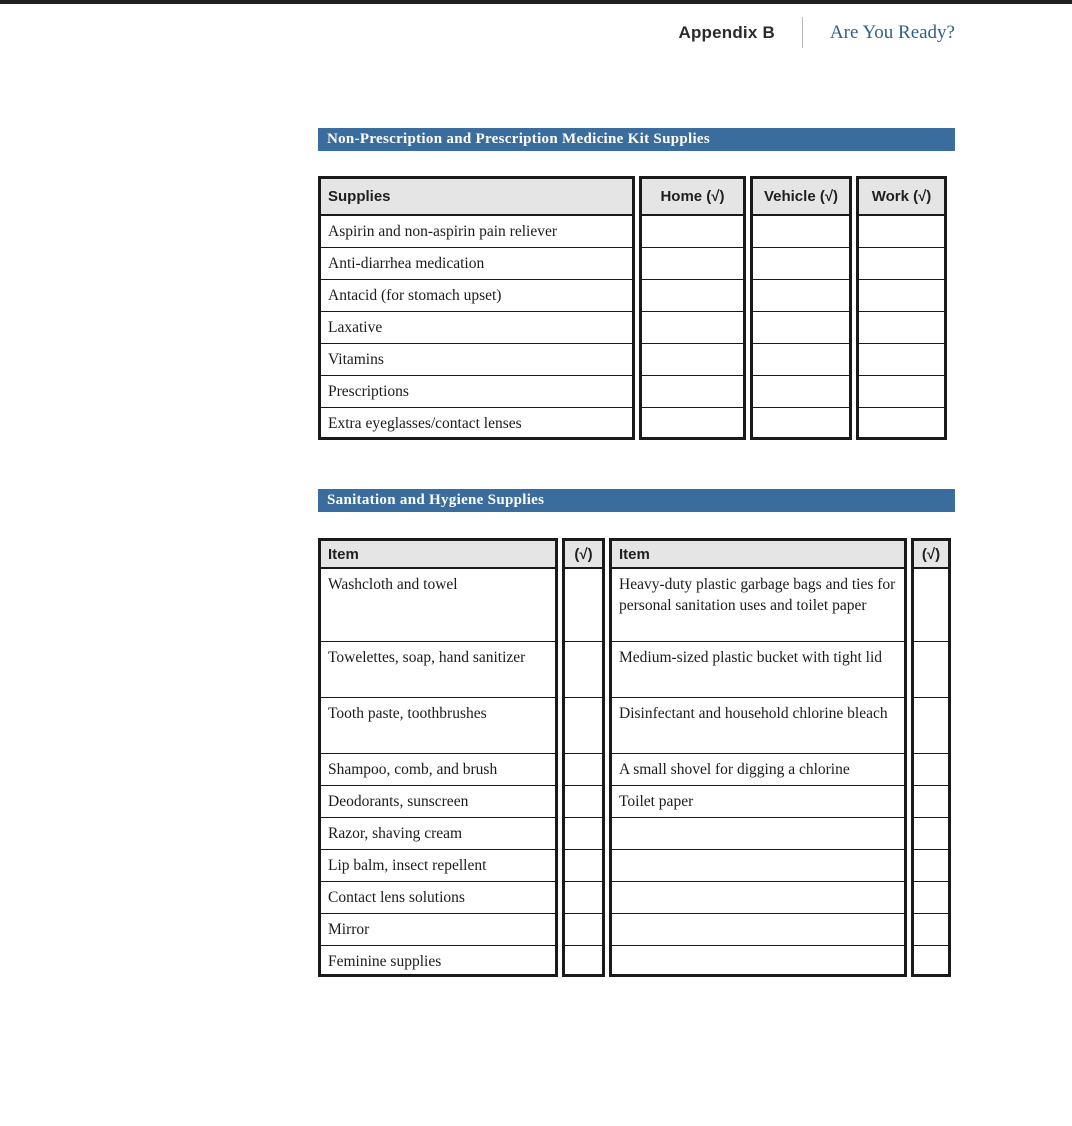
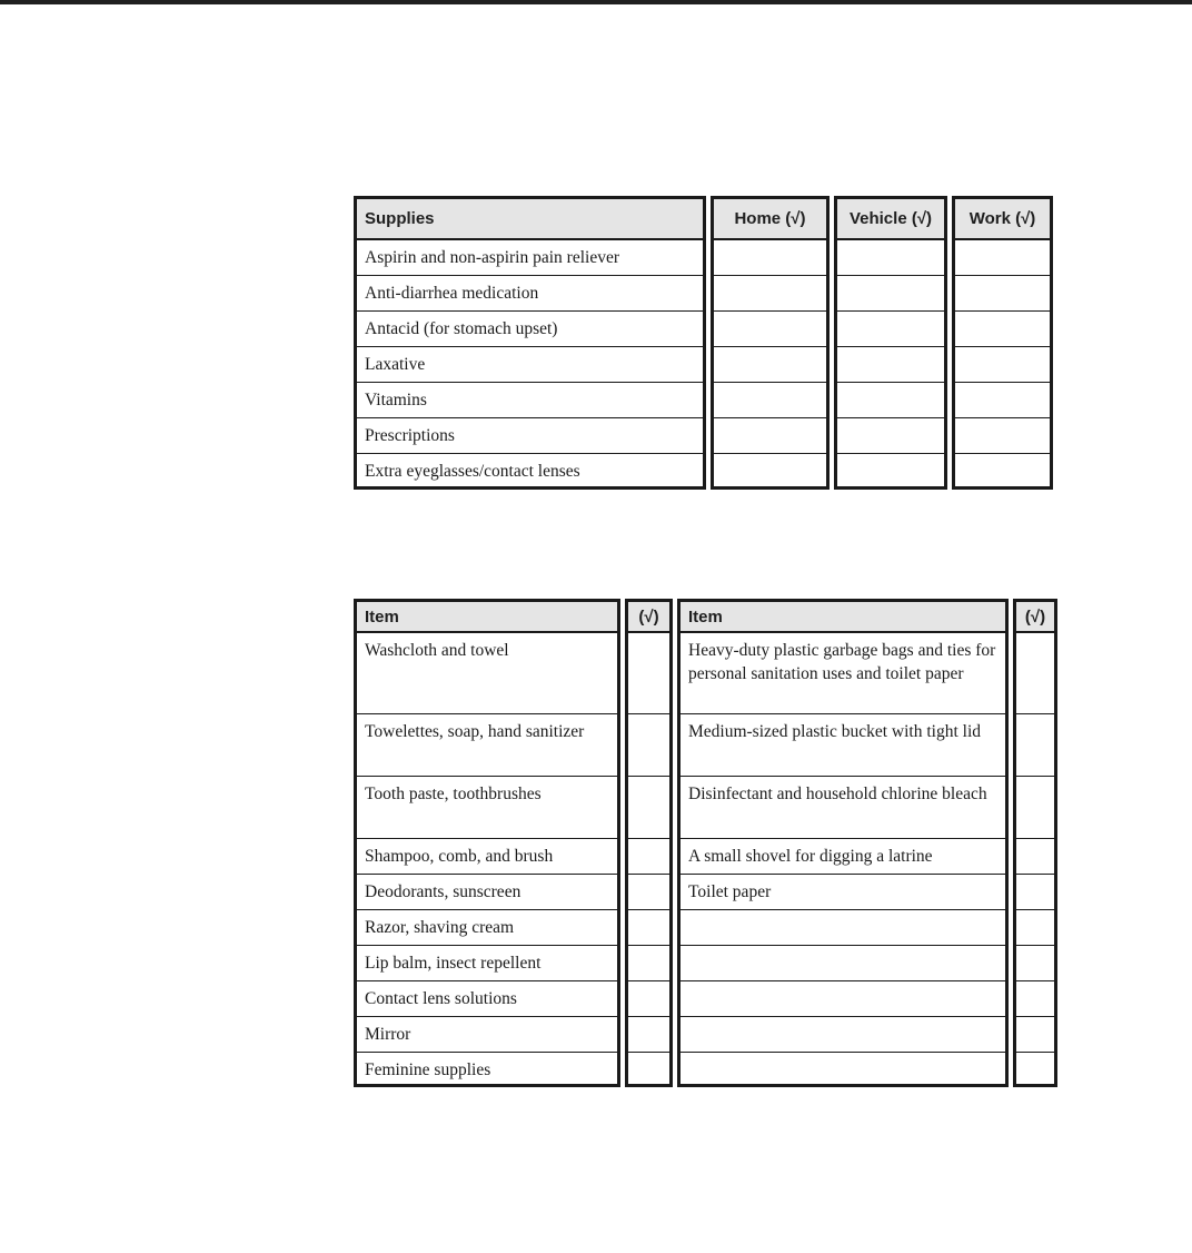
- Appendix B
- Are You Ready?
- Non-Prescription and Prescription Medicine Kit Supplies
  Supplies	Home (√)	Vehicle (√)	Work (√)
  Aspirin and non-aspirin pain reliever
  Anti-diarrhea medication
  Antacid (for stomach upset)
  Laxative
  Vitamins
  Prescriptions
  Extra eyeglasses/contact lenses
- Sanitation and Hygiene Supplies
  Item	(√)	Item	(√)
  Washcloth and towel		Heavy-duty plastic garbage bags and ties for personal sanitation uses and toilet paper
  Towelettes, soap, hand sanitizer		Medium-sized plastic bucket with tight lid
  Tooth paste, toothbrushes		Disinfectant and household chlorine bleach
- Shampoo, comb, and brush		A small shovel for digging a chlorine
+ Shampoo, comb, and brush		A small shovel for digging a latrine
  Deodorants, sunscreen		Toilet paper
  Razor, shaving cream
  Lip balm, insect repellent
  Contact lens solutions
  Mirror
  Feminine supplies
